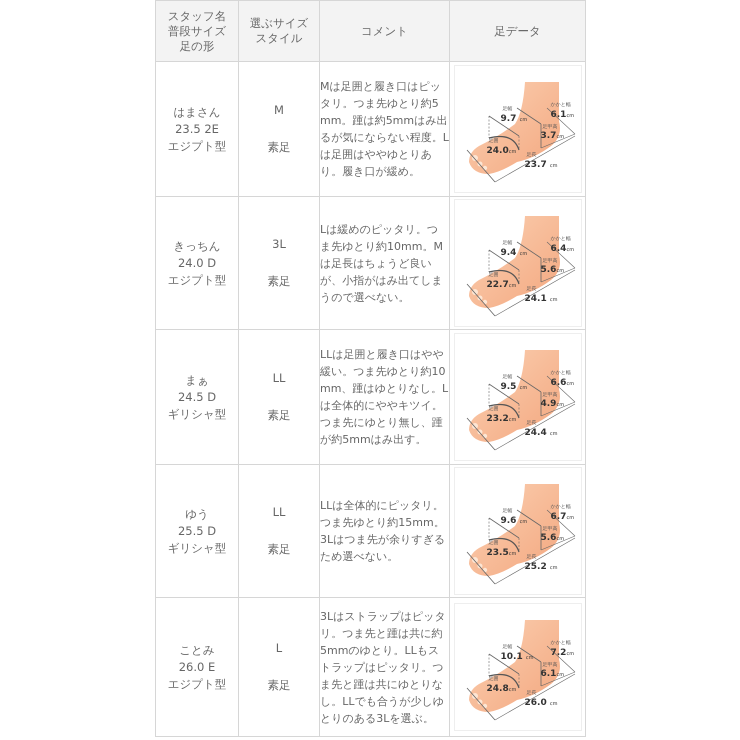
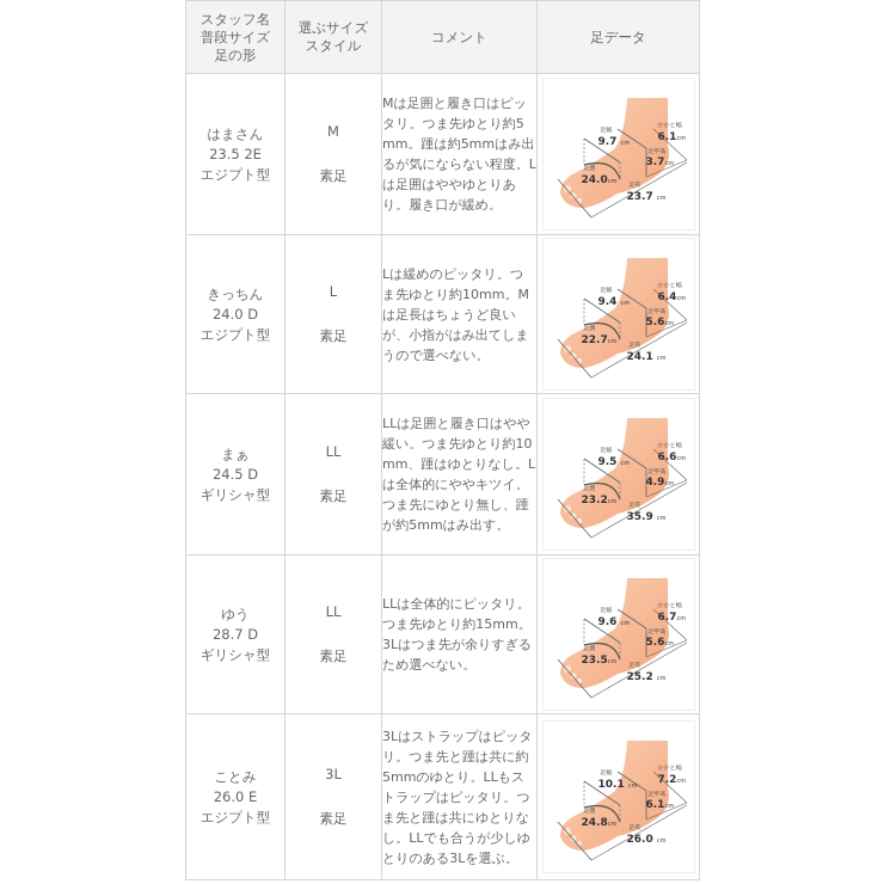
  スタッフ名 普段サイズ 足の形	選ぶサイズ スタイル	コメント	足データ
  はまさん 23.5 2E エジプト型	M 素足	Mは足囲と履き口はピッタリ。つま先ゆとり約5mm。踵は約5mmはみ出るが気にならない程度。Lは足囲はややゆとりあり。履き口が緩め。	9.7 6.1 3.7 24.0 23.7
- きっちん 24.0 D エジプト型	3L 素足	Lは緩めのピッタリ。つま先ゆとり約10mm。Mは足長はちょうど良いが、小指がはみ出てしまうので選べない。	9.4 6.4 5.6 22.7 24.1
+ きっちん 24.0 D エジプト型	L 素足	Lは緩めのピッタリ。つま先ゆとり約10mm。Mは足長はちょうど良いが、小指がはみ出てしまうので選べない。	9.4 6.4 5.6 22.7 24.1
- まぁ 24.5 D ギリシャ型	LL 素足	LLは足囲と履き口はやや緩い。つま先ゆとり約10mm、踵はゆとりなし。Lは全体的にややキツイ。つま先にゆとり無し、踵が約5mmはみ出す。	9.5 6.6 4.9 23.2 24.4
+ まぁ 24.5 D ギリシャ型	LL 素足	LLは足囲と履き口はやや緩い。つま先ゆとり約10mm、踵はゆとりなし。Lは全体的にややキツイ。つま先にゆとり無し、踵が約5mmはみ出す。	9.5 6.6 4.9 23.2 35.9
- ゆう 25.5 D ギリシャ型	LL 素足	LLは全体的にピッタリ。つま先ゆとり約15mm。3Lはつま先が余りすぎるため選べない。	9.6 6.7 5.6 23.5 25.2
+ ゆう 28.7 D ギリシャ型	LL 素足	LLは全体的にピッタリ。つま先ゆとり約15mm。3Lはつま先が余りすぎるため選べない。	9.6 6.7 5.6 23.5 25.2
- ことみ 26.0 E エジプト型	L 素足	3Lはストラップはピッタリ。つま先と踵は共に約5mmのゆとり。LLもストラップはピッタリ。つま先と踵は共にゆとりなし。LLでも合うが少しゆとりのある3Lを選ぶ。	10.1 7.2 6.1 24.8 26.0
+ ことみ 26.0 E エジプト型	3L 素足	3Lはストラップはピッタリ。つま先と踵は共に約5mmのゆとり。LLもストラップはピッタリ。つま先と踵は共にゆとりなし。LLでも合うが少しゆとりのある3Lを選ぶ。	10.1 7.2 6.1 24.8 26.0
